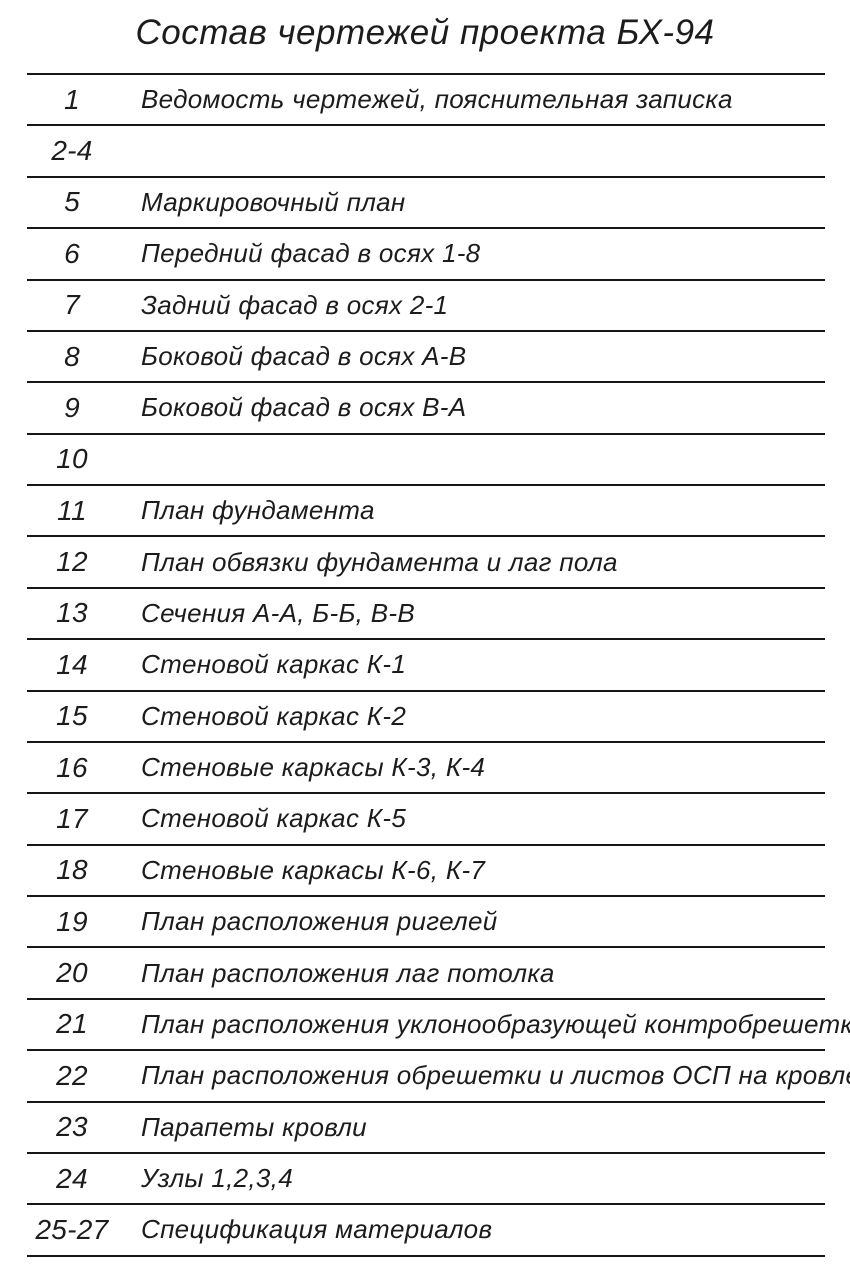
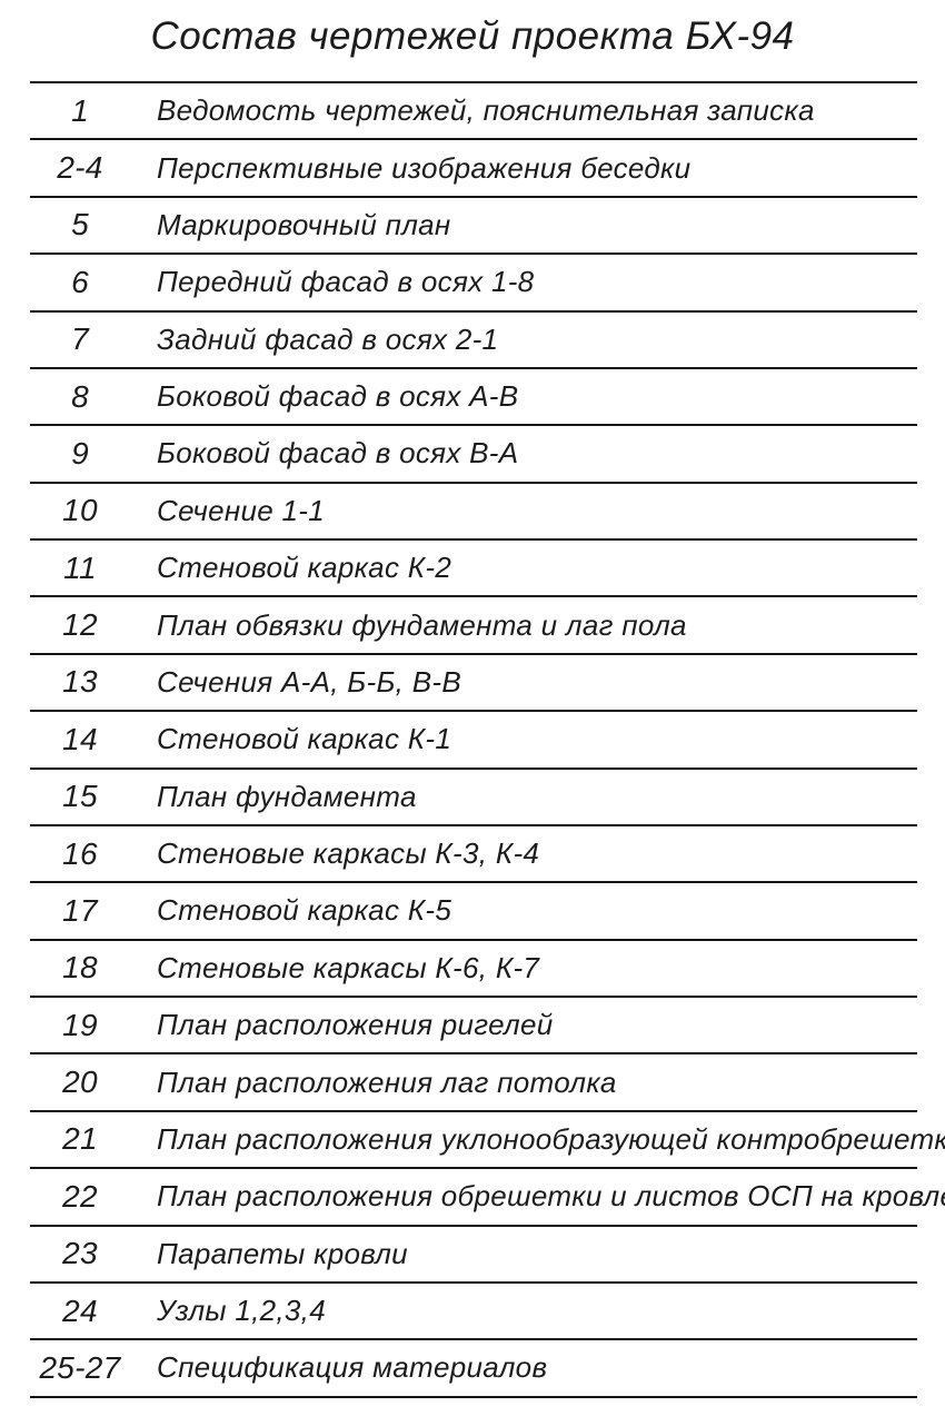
  Состав чертежей проекта БХ-94
  1
  Ведомость чертежей, пояснительная записка
  2-4
+ Перспективные изображения беседки
  5
  Маркировочный план
  6
  Передний фасад в осях 1-8
  7
  Задний фасад в осях 2-1
  8
  Боковой фасад в осях А-В
  9
  Боковой фасад в осях В-А
  10
+ Сечение 1-1
  11
- План фундамента
+ Стеновой каркас К-2
  12
  План обвязки фундамента и лаг пола
  13
  Сечения А-А, Б-Б, В-В
  14
  Стеновой каркас К-1
  15
- Стеновой каркас К-2
+ План фундамента
  16
  Стеновые каркасы К-3, К-4
  17
  Стеновой каркас К-5
  18
  Стеновые каркасы К-6, К-7
  19
  План расположения ригелей
  20
  План расположения лаг потолка
  21
  План расположения уклонообразующей контробрешетк
  22
  План расположения обрешетки и листов ОСП на кровл
  23
  Парапеты кровли
  24
  Узлы 1,2,3,4
  25-27
  Спецификация материалов
